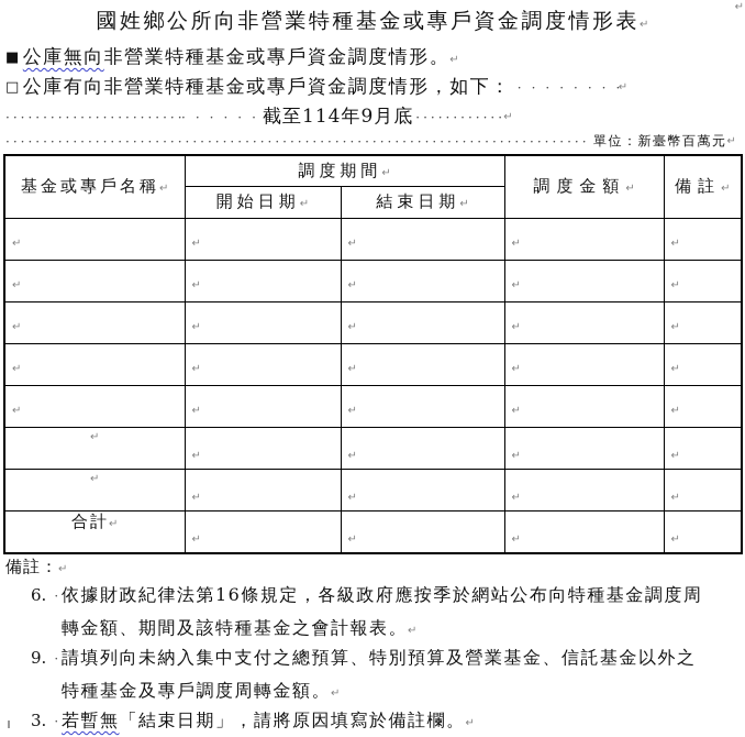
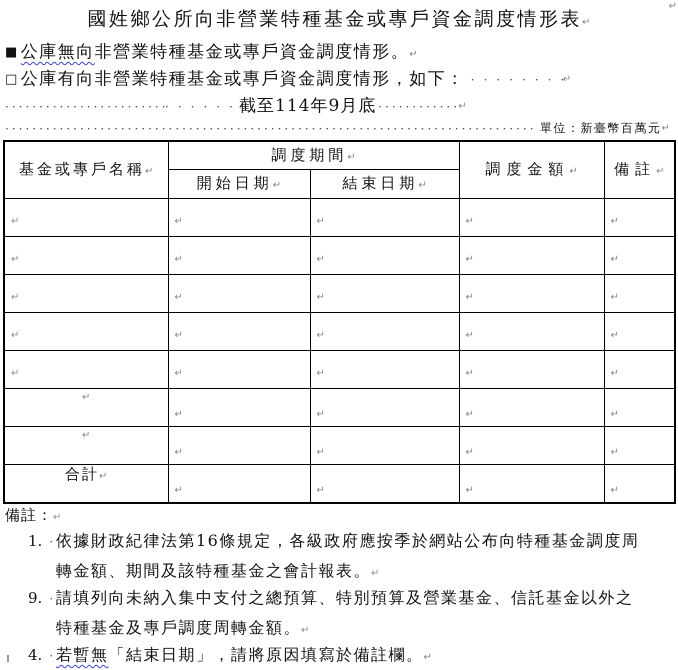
  ↵
  國姓鄉公所向非營業特種基金或專戶資金調度情形表↵
  ■ 公庫無向非營業特種基金或專戶資金調度情形。↵
  □
  公庫有向非營業特種基金或專戶資金調度情形，如下：
  ↵
  截至114年9月底
  ↵
  ··············································································
  單位：新臺幣百萬元
  ↵
  基金或專戶名稱↵	調度期間↵	調度金額↵	備註↵
  開始日期↵	結束日期↵
  ↵	↵	↵	↵	↵
  ↵	↵	↵	↵	↵
  ↵	↵	↵	↵	↵
  ↵	↵	↵	↵	↵
  ↵	↵	↵	↵	↵
  ↵	↵	↵	↵	↵
  ↵	↵	↵	↵	↵
  合計↵	↵	↵	↵	↵
  備註：↵
- 6. ·依據財政紀律法第16條規定，各級政府應按季於網站公布向特種基金調度周
+ 1. ·依據財政紀律法第16條規定，各級政府應按季於網站公布向特種基金調度周
  轉金額、期間及該特種基金之會計報表。↵
  9. ·請填列向未納入集中支付之總預算、特別預算及營業基金、信託基金以外之
  特種基金及專戶調度周轉金額。↵
- 3. ·若暫無「結束日期」，請將原因填寫於備註欄。↵
+ 4. ·若暫無「結束日期」，請將原因填寫於備註欄。↵
